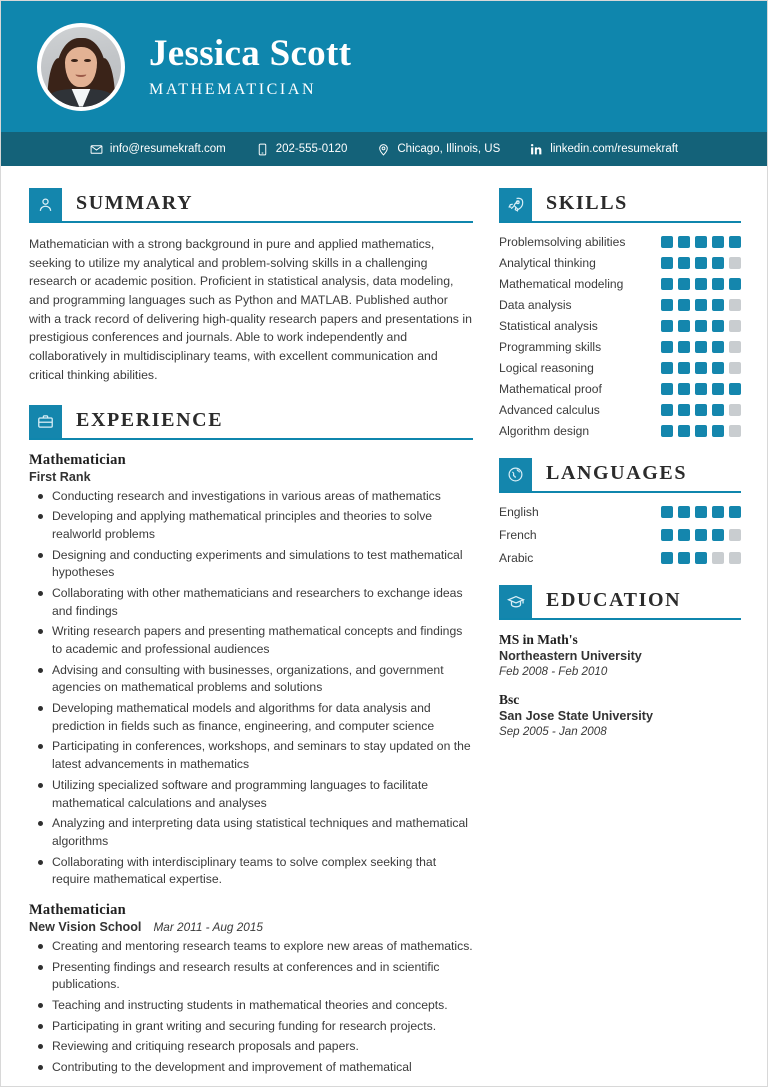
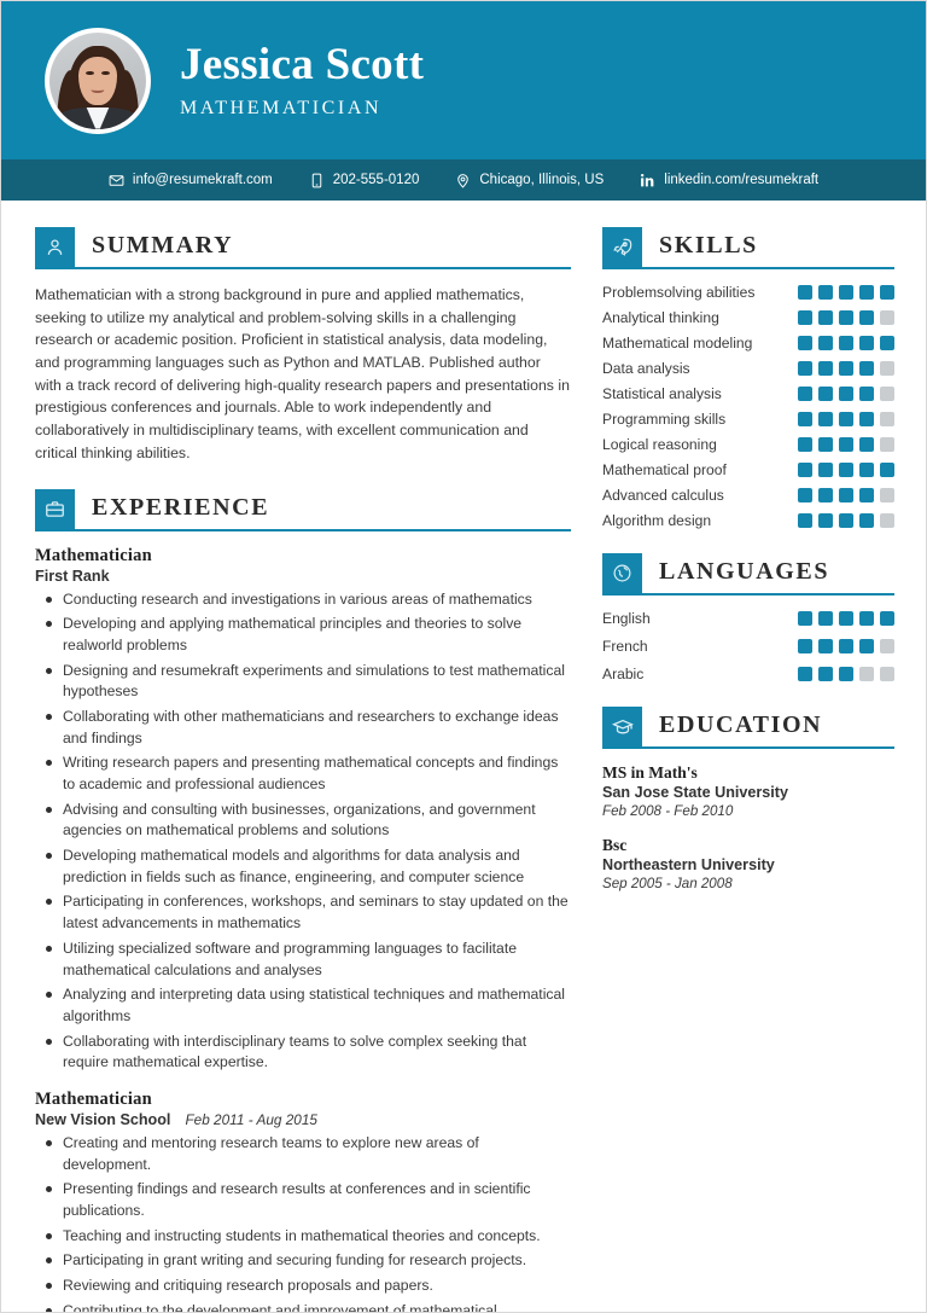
  Jessica Scott
  MATHEMATICIAN
  info@resumekraft.com
  202-555-0120
  Chicago, Illinois, US
  linkedin.com/resumekraft
  SUMMARY
  Mathematician with a strong background in pure and applied mathematics, seeking to utilize my analytical and problem-solving skills in a challenging research or academic position. Proficient in statistical analysis, data modeling, and programming languages such as Python and MATLAB. Published author with a track record of delivering high-quality research papers and presentations in prestigious conferences and journals. Able to work independently and collaboratively in multidisciplinary teams, with excellent communication and critical thinking abilities.
  EXPERIENCE
  Mathematician
  First Rank
  Conducting research and investigations in various areas of mathematics
  Developing and applying mathematical principles and theories to solve realworld problems
- Designing and conducting experiments and simulations to test mathematical hypotheses
+ Designing and resumekraft experiments and simulations to test mathematical hypotheses
  Collaborating with other mathematicians and researchers to exchange ideas and findings
  Writing research papers and presenting mathematical concepts and findings to academic and professional audiences
  Advising and consulting with businesses, organizations, and government agencies on mathematical problems and solutions
  Developing mathematical models and algorithms for data analysis and prediction in fields such as finance, engineering, and computer science
  Participating in conferences, workshops, and seminars to stay updated on the latest advancements in mathematics
  Utilizing specialized software and programming languages to facilitate mathematical calculations and analyses
  Analyzing and interpreting data using statistical techniques and mathematical algorithms
  Collaborating with interdisciplinary teams to solve complex seeking that require mathematical expertise.
  Mathematician
  New Vision School
- Mar 2011 - Aug 2015
+ Feb 2011 - Aug 2015
- Creating and mentoring research teams to explore new areas of mathematics.
+ Creating and mentoring research teams to explore new areas of development.
  Presenting findings and research results at conferences and in scientific publications.
  Teaching and instructing students in mathematical theories and concepts.
  Participating in grant writing and securing funding for research projects.
  Reviewing and critiquing research proposals and papers.
  Contributing to the development and improvement of mathematical
  SKILLS
  Problemsolving abilities
  Analytical thinking
  Mathematical modeling
  Data analysis
  Statistical analysis
  Programming skills
  Logical reasoning
  Mathematical proof
  Advanced calculus
  Algorithm design
  LANGUAGES
  English
  French
  Arabic
  EDUCATION
  MS in Math's
- Northeastern University
+ San Jose State University
  Feb 2008 - Feb 2010
  Bsc
- San Jose State University
+ Northeastern University
  Sep 2005 - Jan 2008
